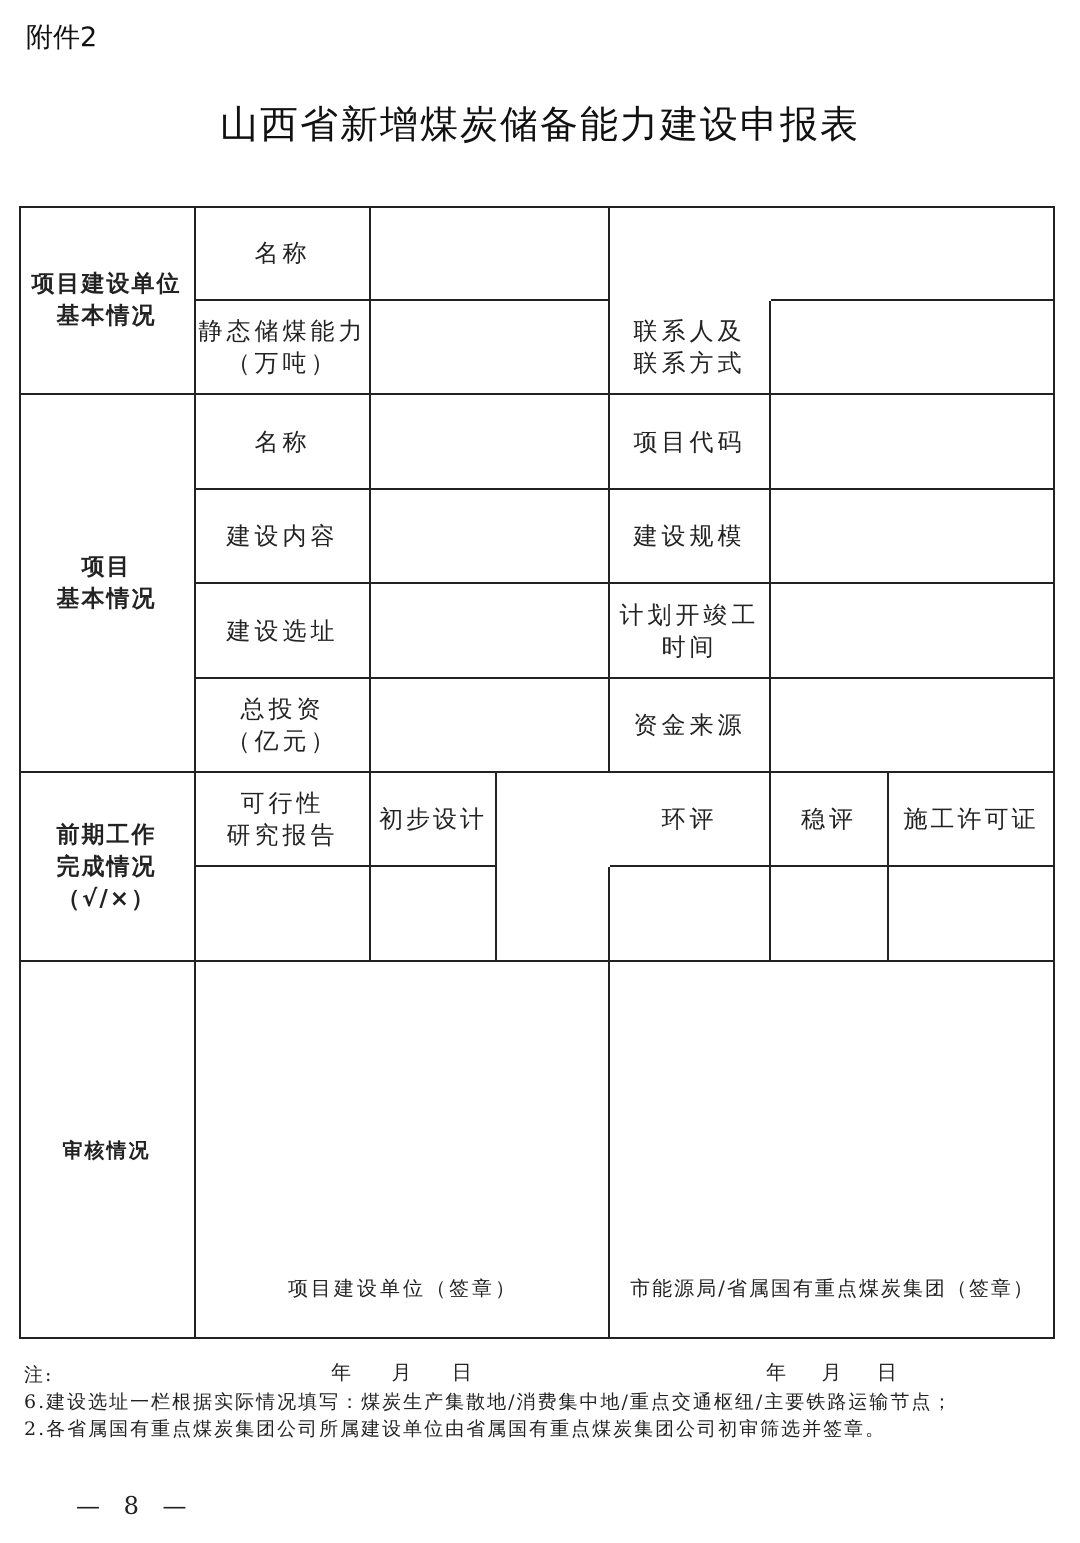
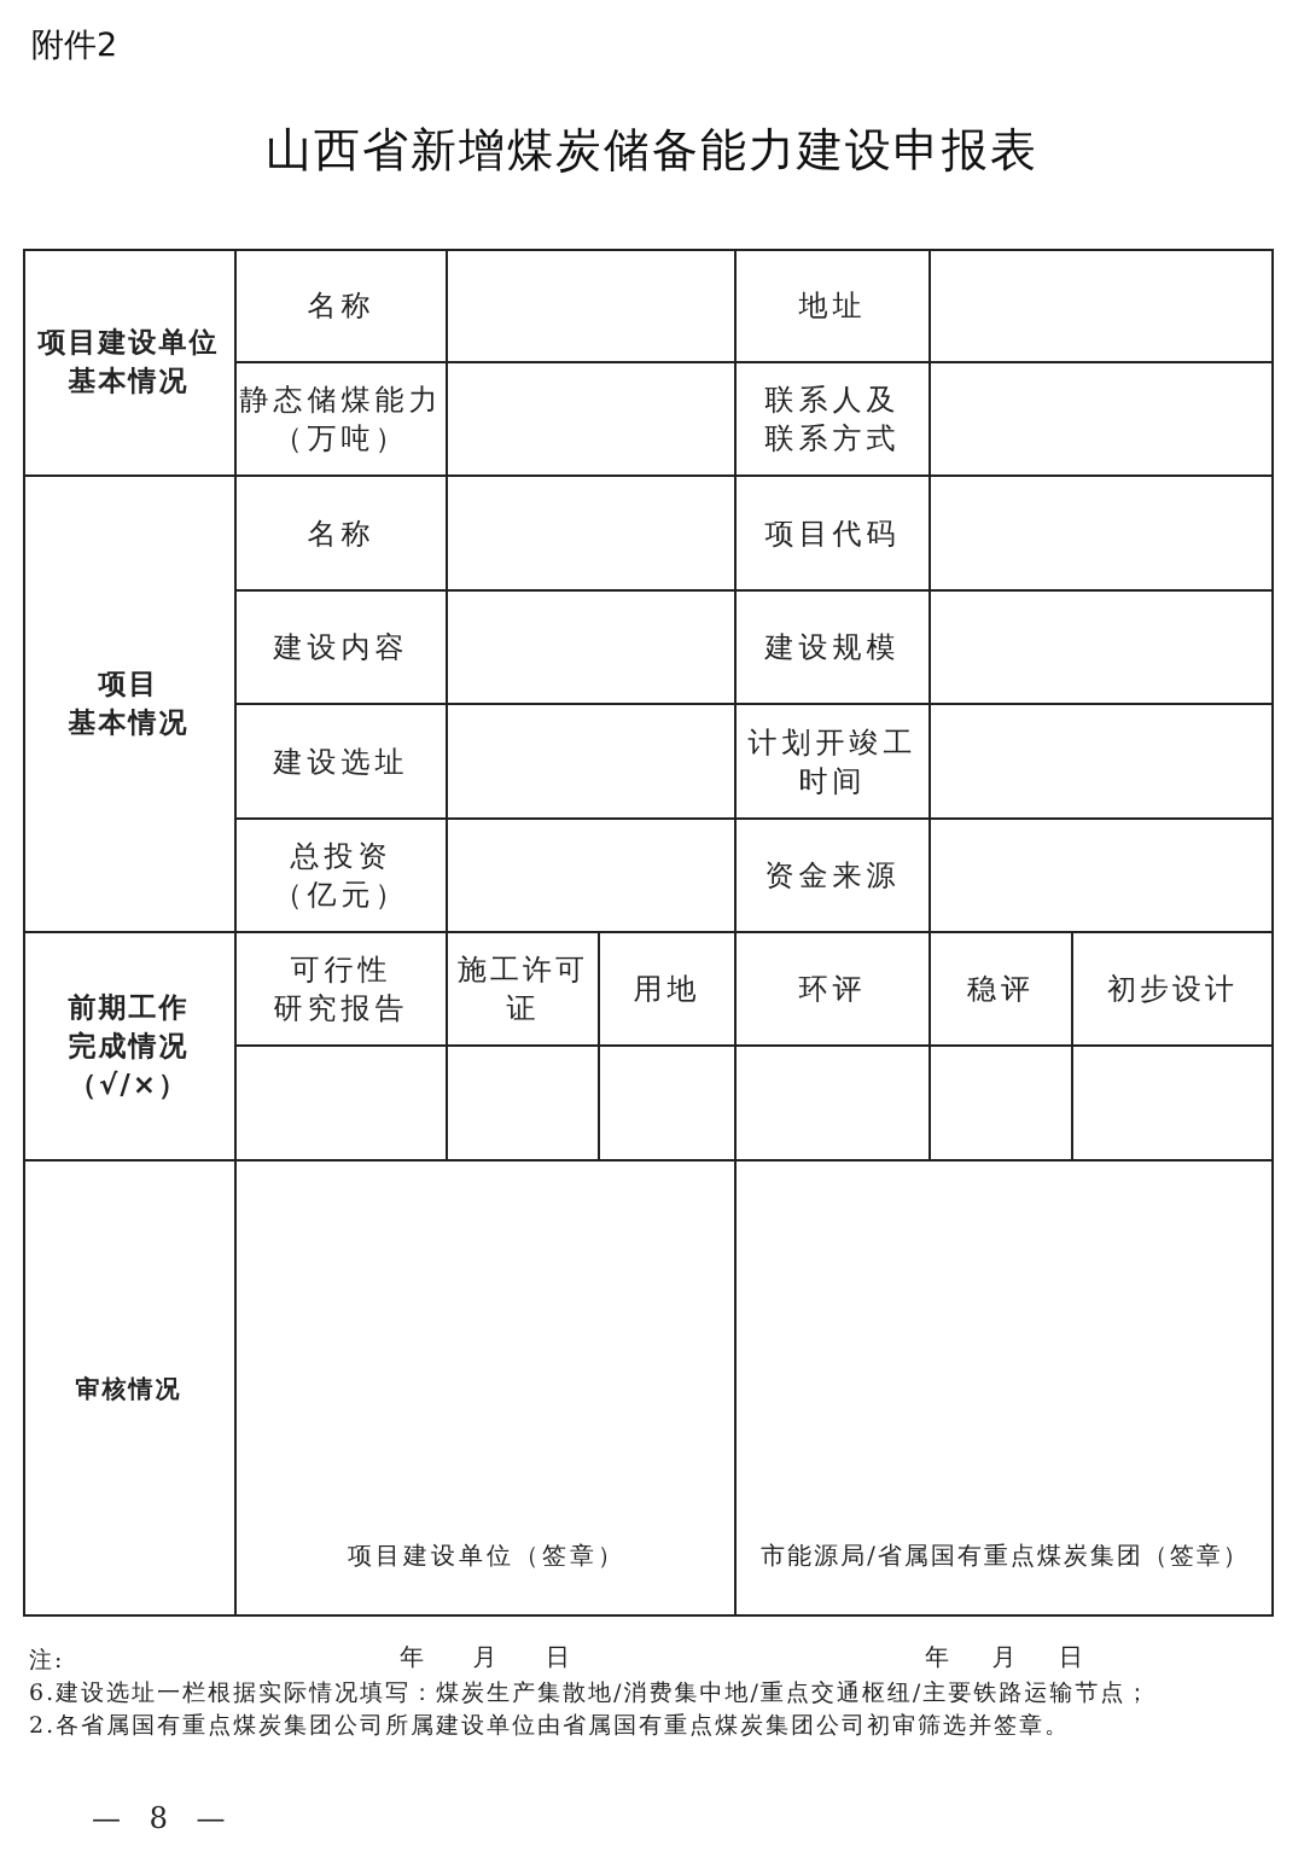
  附件2
  山西省新增煤炭储备能力建设申报表
  项目建设单位
  基本情况
  名称
+ 地址
  静态储煤能力
  （万吨）
  联系人及
  联系方式
  项目
  基本情况
  名称
  项目代码
  建设内容
  建设规模
  建设选址
  计划开竣工
  时间
  总投资
  （亿元）
  资金来源
  前期工作
  完成情况
  （√/×）
  可行性
  研究报告
- 初步设计
+ 施工许可证
+ 用地
  环评
  稳评
- 施工许可证
+ 初步设计
  审核情况
  项目建设单位（签章）
  年 月 日
  市能源局/省属国有重点煤炭集团（签章）
  年 月 日
  注:
  6.建设选址一栏根据实际情况填写：煤炭生产集散地/消费集中地/重点交通枢纽/主要铁路运输节点；
  2.各省属国有重点煤炭集团公司所属建设单位由省属国有重点煤炭集团公司初审筛选并签章。
  — 8 —
